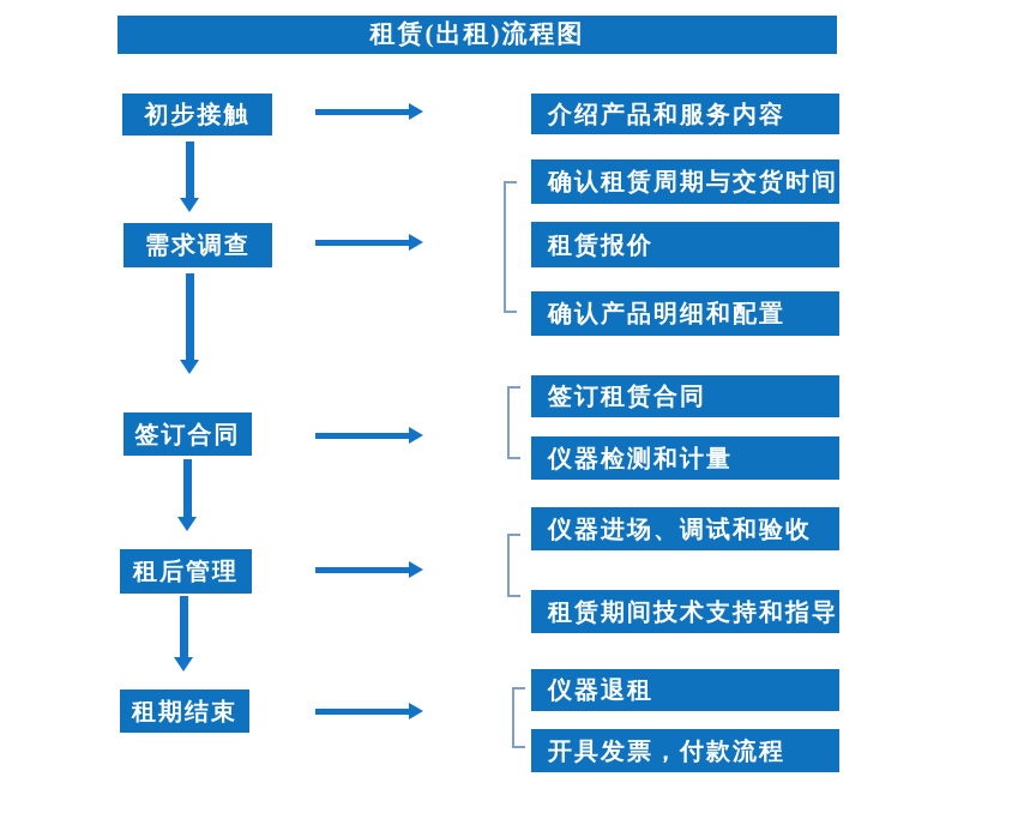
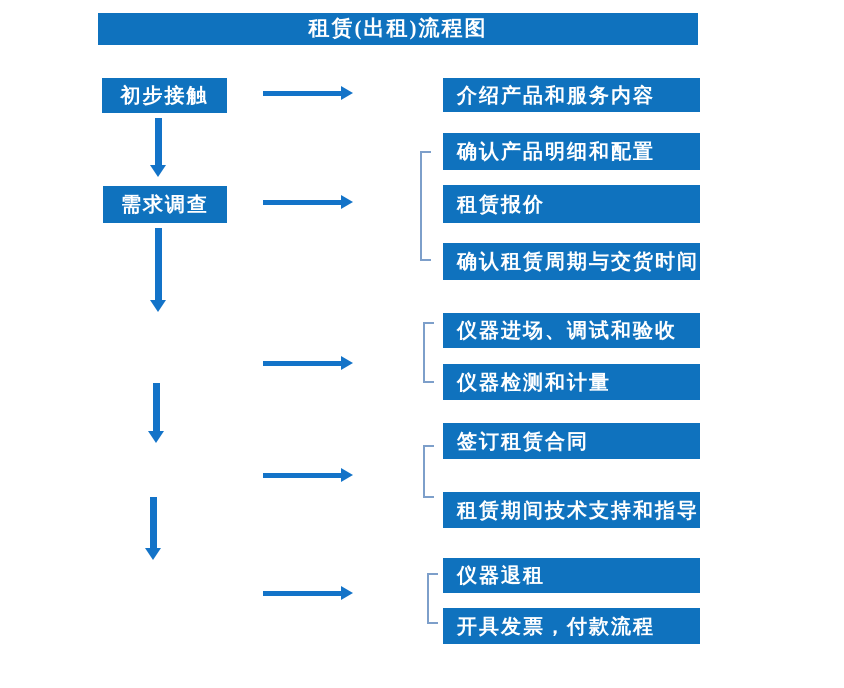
  租赁(出租)流程图
  初步接触
  需求调查
- 签订合同
- 租后管理
- 租期结束
  介绍产品和服务内容
- 确认租赁周期与交货时间
+ 确认产品明细和配置
  租赁报价
- 确认产品明细和配置
+ 确认租赁周期与交货时间
- 签订租赁合同
+ 仪器进场、调试和验收
  仪器检测和计量
- 仪器进场、调试和验收
+ 签订租赁合同
  租赁期间技术支持和指导
  仪器退租
  开具发票，付款流程
